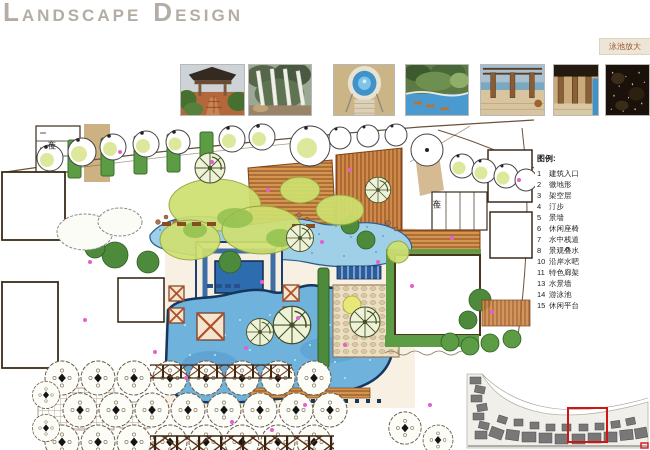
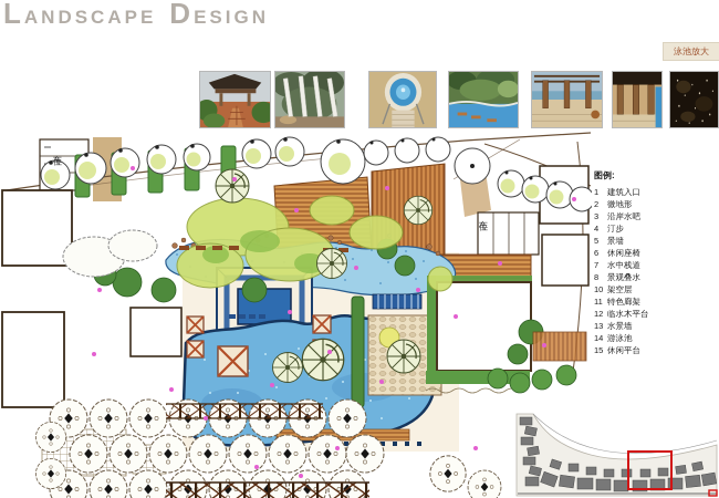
  LANDSCAPE DESIGN
  泳池放大
  图例:
  1 建筑入口
  2 微地形
- 3 架空层
+ 3 沿岸水吧
  4 汀步
  5 景墙
  6 休闲座椅
  7 水中栈道
  8 景观叠水
- 10 沿岸水吧
+ 10 架空层
  11 特色廊架
+ 12 临水木平台
  13 水景墙
  14 游泳池
  15 休闲平台
